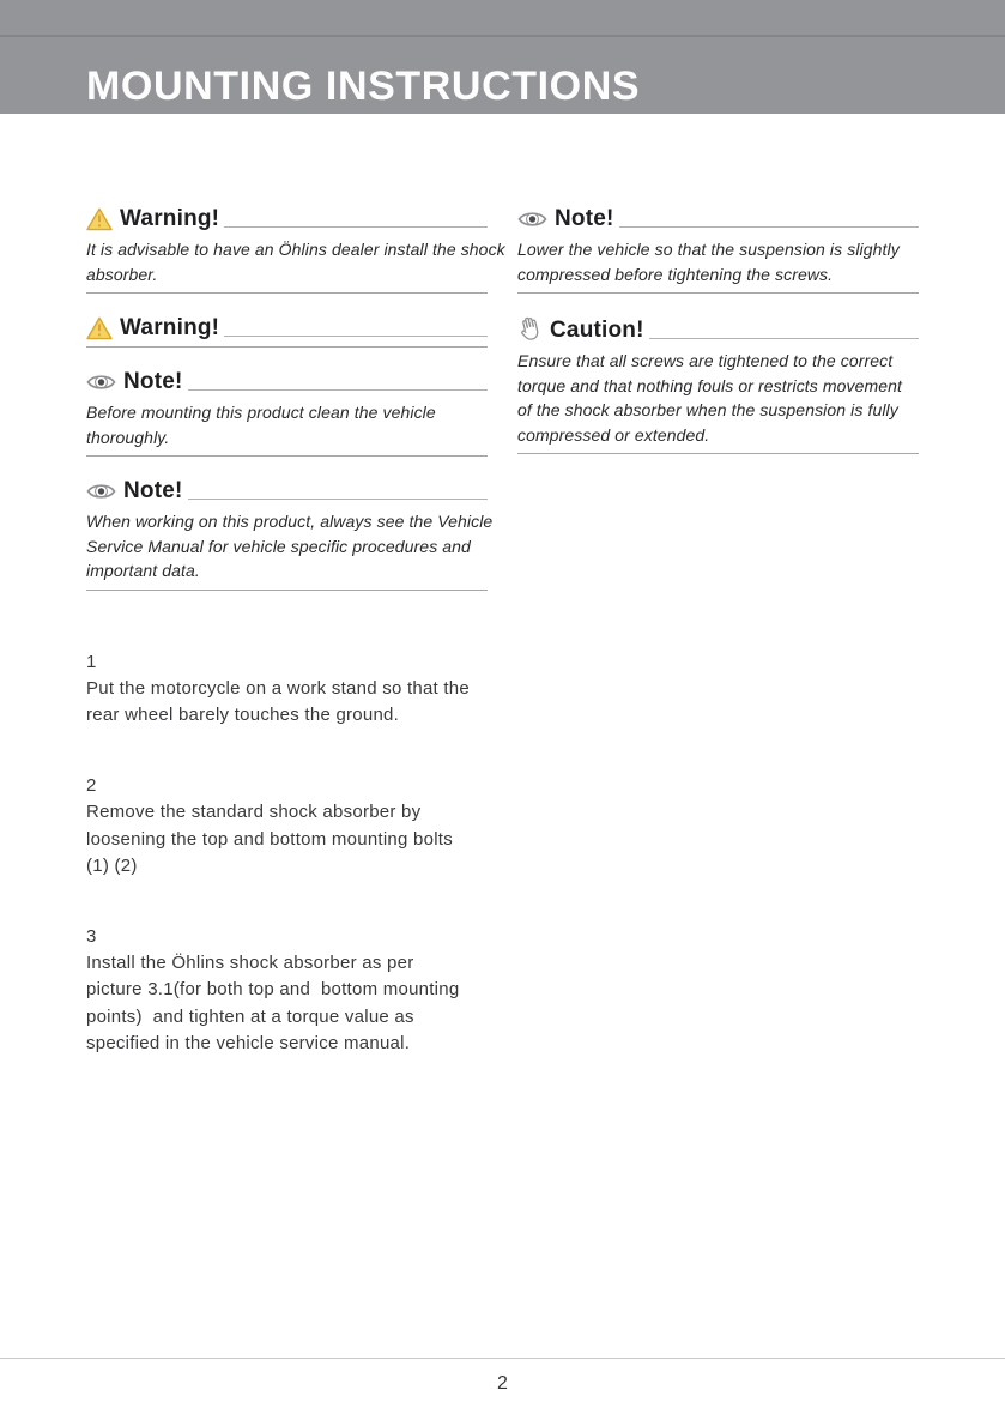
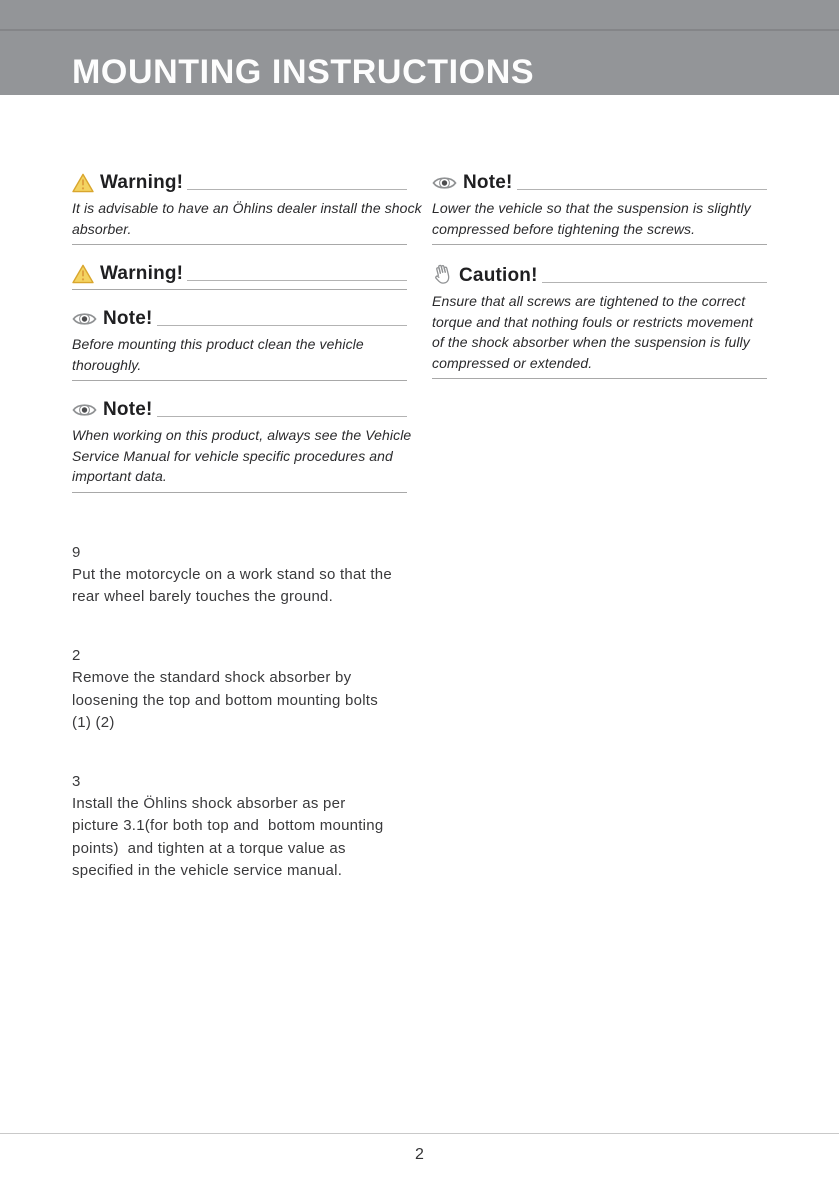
  MOUNTING INSTRUCTIONS
  Warning!
  It is advisable to have an Öhlins dealer install the shock
  absorber.
  Warning!
  Note!
  Before mounting this product clean the vehicle
  thoroughly.
  Note!
  When working on this product, always see the Vehicle
  Service Manual for vehicle specific procedures and
  important data.
- 1
+ 9
  Put the motorcycle on a work stand so that the
  rear wheel barely touches the ground.
  2
  Remove the standard shock absorber by
  loosening the top and bottom mounting bolts
  (1) (2)
  3
  Install the Öhlins shock absorber as per
  picture 3.1(for both top and bottom mounting
  points) and tighten at a torque value as
  specified in the vehicle service manual.
  Note!
  Lower the vehicle so that the suspension is slightly
  compressed before tightening the screws.
  Caution!
  Ensure that all screws are tightened to the correct
  torque and that nothing fouls or restricts movement
  of the shock absorber when the suspension is fully
  compressed or extended.
  2
